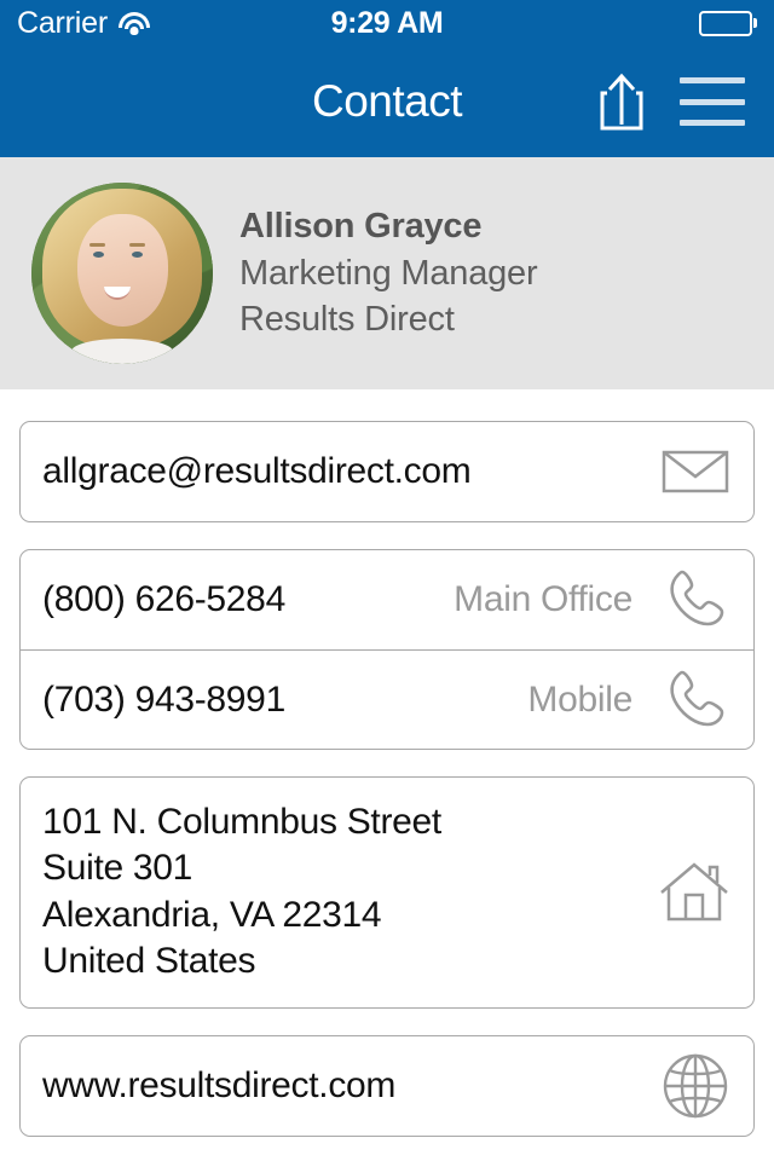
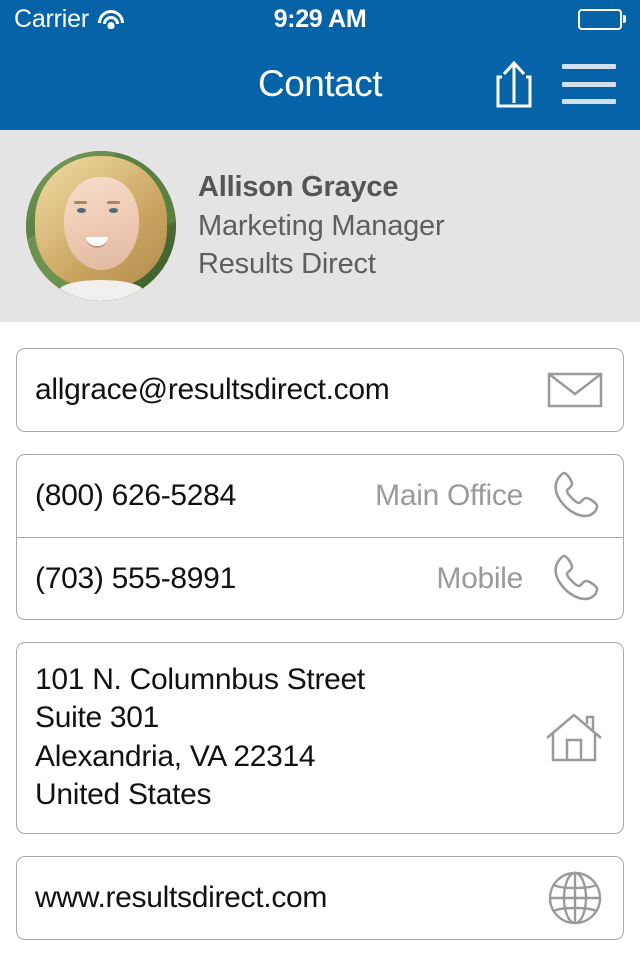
  Carrier
  9:29 AM
  Contact
  Allison Grayce
  Marketing Manager
  Results Direct
  allgrace@resultsdirect.com
  (800) 626-5284
  Main Office
- (703) 943-8991
+ (703) 555-8991
  Mobile
  101 N. Columnbus Street
  Suite 301
  Alexandria, VA 22314
  United States
  www.resultsdirect.com
